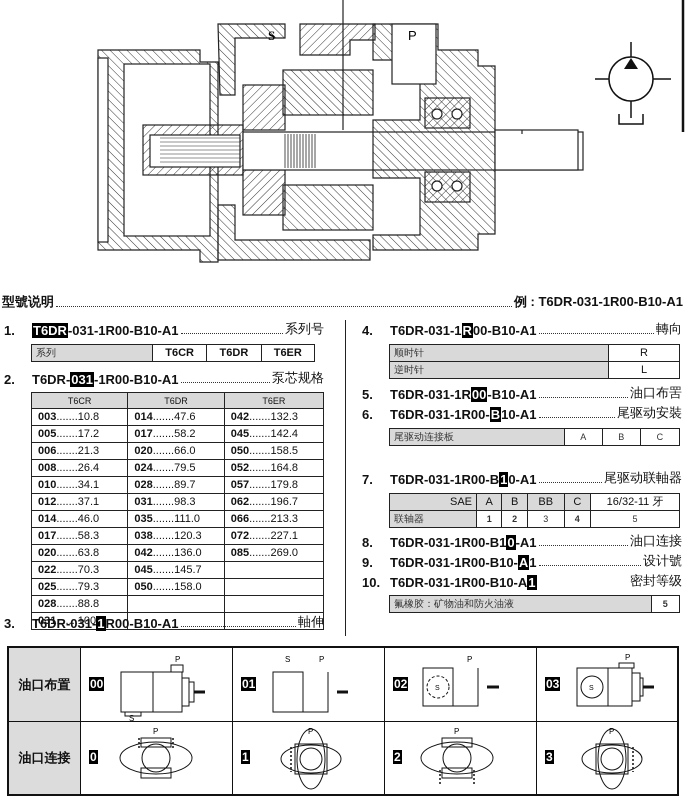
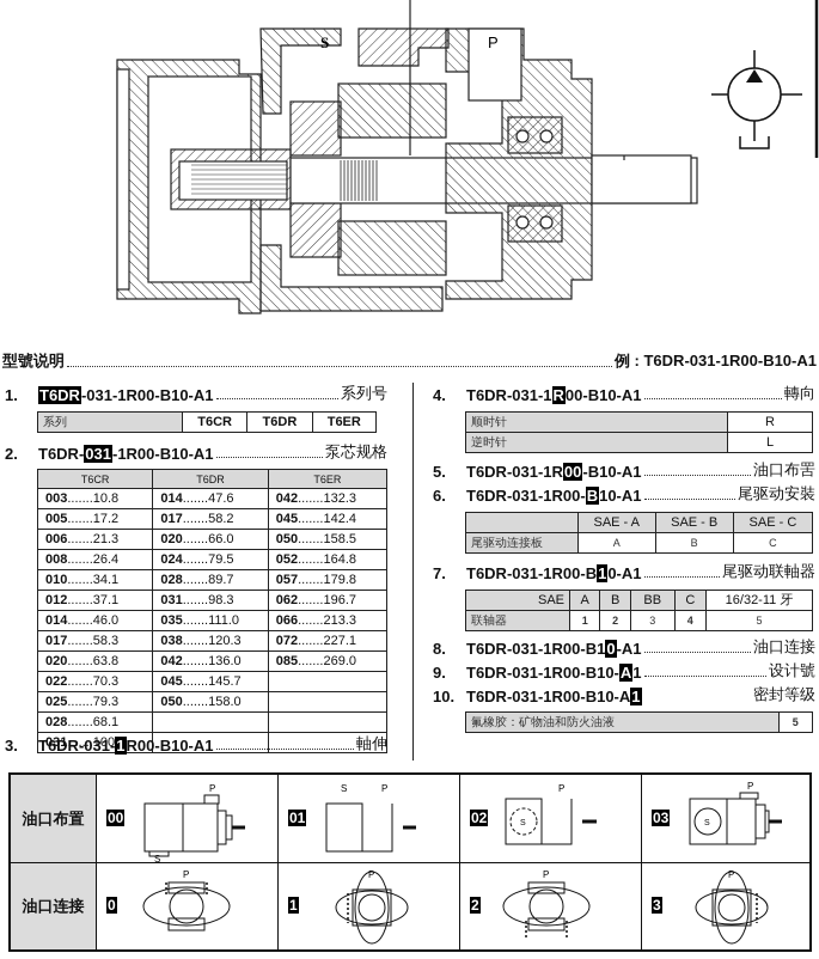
  S
  P
  型號说明
  例 : T6DR-031-1R00-B10-A1
  1.
  T6DR-031-1R00-B10-A1
  系列号
  系列	T6CR	T6DR	T6ER
  2.
  T6DR-031-1R00-B10-A1
  泵芯规格
  T6CR	T6DR	T6ER
  003.......10.8	014.......47.6	042.......132.3
  005.......17.2	017.......58.2	045.......142.4
  006.......21.3	020.......66.0	050.......158.5
  008.......26.4	024.......79.5	052.......164.8
  010.......34.1	028.......89.7	057.......179.8
  012.......37.1	031.......98.3	062.......196.7
  014.......46.0	035.......111.0	066.......213.3
  017.......58.3	038.......120.3	072.......227.1
  020.......63.8	042.......136.0	085.......269.0
  022.......70.3	045.......145.7
  025.......79.3	050.......158.0
- 028.......88.8
+ 028.......68.1
  031.......100
  3.
  T6DR-031-1R00-B10-A1
  軸伸
  4.
  T6DR-031-1R00-B10-A1
  轉向
  顺时针	R
  逆时针	L
  5.
  T6DR-031-1R00-B10-A1
  油口布罟
  6.
  T6DR-031-1R00-B10-A1
  尾驱动安裝
+ 	SAE - A	SAE - B	SAE - C
  尾驱动连接板	A	B	C
  7.
  T6DR-031-1R00-B10-A1
  尾驱动联軸器
  SAE	A	B	BB	C	16/32-11 牙
  联轴器	1	2	3	4	5
  8.
  T6DR-031-1R00-B10-A1
  油口连接
  9.
  T6DR-031-1R00-B10-A1
  设计號
  10.
  T6DR-031-1R00-B10-A1
  密封等级
  氟橡胶：矿物油和防火油液	5
  油口布置
  00
  P
  S
  01
  S
  P
  02
  P
  03
  P
  油口连接
  0
  P
  1
  P
  2
  P
  3
  P
